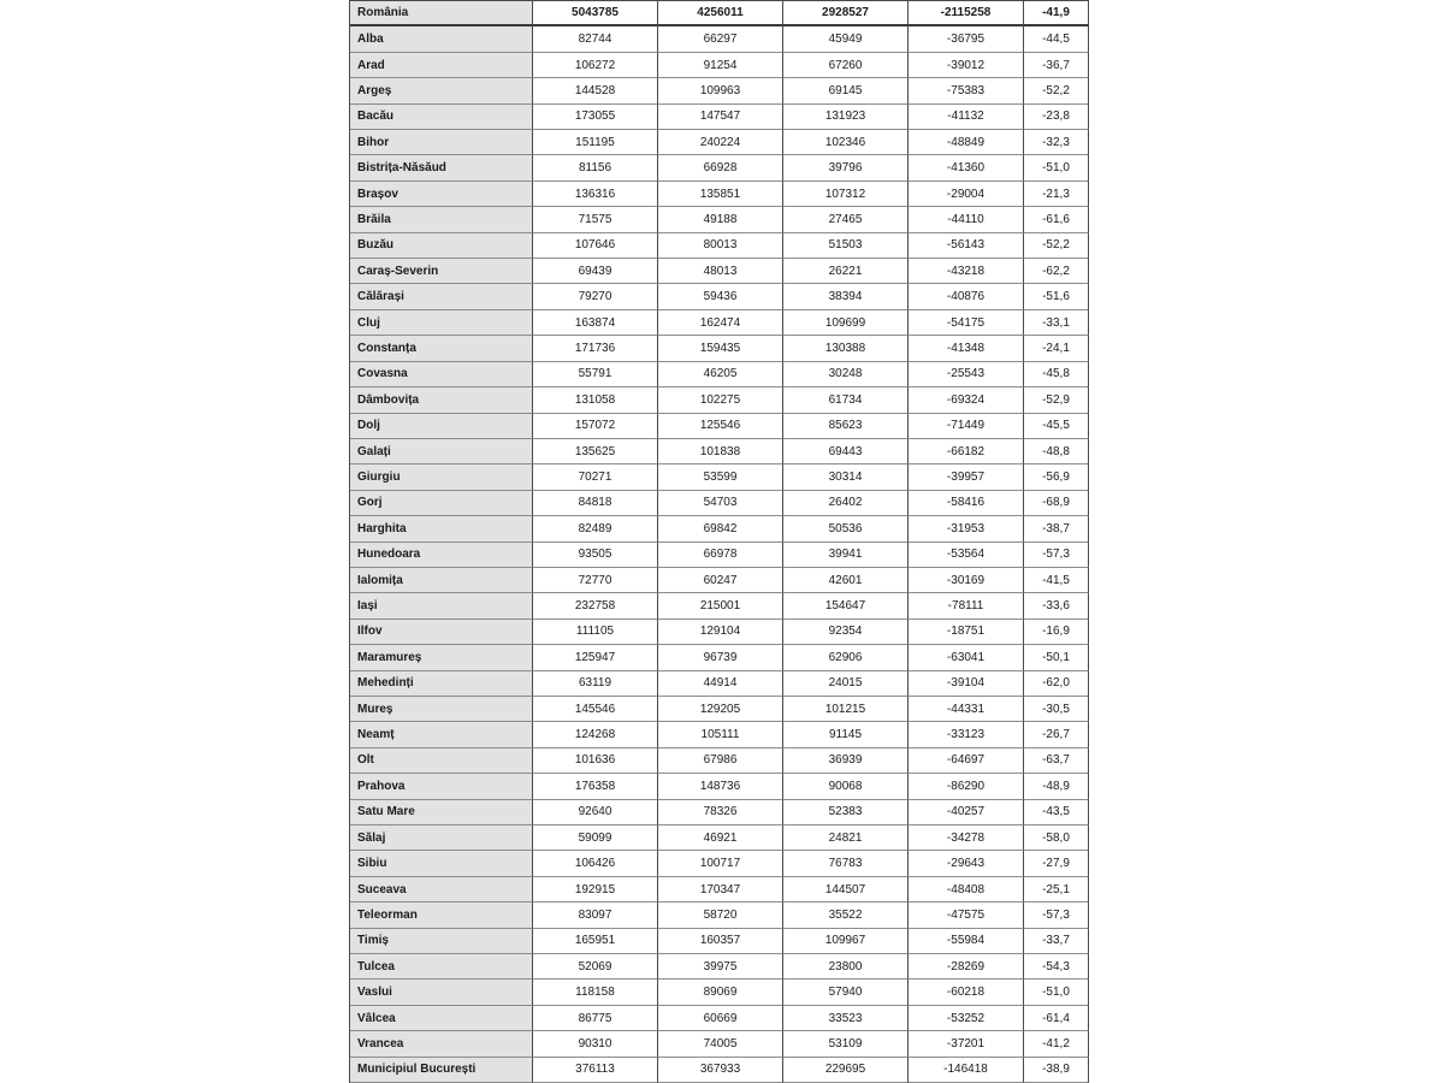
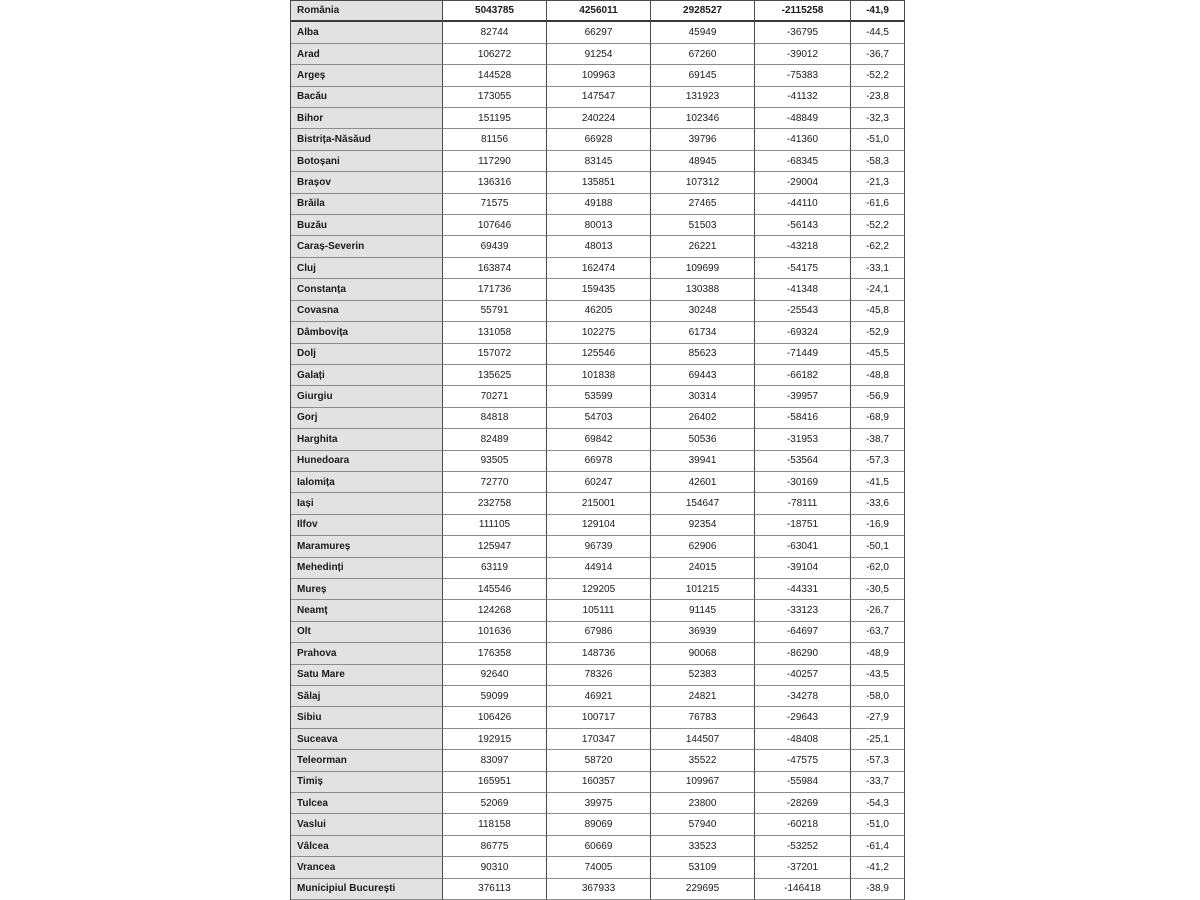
  România
  5043785
  4256011
  2928527
  -2115258
  -41,9
  Alba
  82744
  66297
  45949
  -36795
  -44,5
  Arad
  106272
  91254
  67260
  -39012
  -36,7
  Argeș
  144528
  109963
  69145
  -75383
  -52,2
  Bacău
  173055
  147547
  131923
  -41132
  -23,8
  Bihor
  151195
  240224
  102346
  -48849
  -32,3
  Bistrița-Năsăud
  81156
  66928
  39796
  -41360
  -51,0
+ Botoșani
+ 117290
+ 83145
+ 48945
+ -68345
+ -58,3
  Brașov
  136316
  135851
  107312
  -29004
  -21,3
  Brăila
  71575
  49188
  27465
  -44110
  -61,6
  Buzău
  107646
  80013
  51503
  -56143
  -52,2
  Caraș-Severin
  69439
  48013
  26221
  -43218
  -62,2
- Călărași
- 79270
- 59436
- 38394
- -40876
- -51,6
  Cluj
  163874
  162474
  109699
  -54175
  -33,1
  Constanța
  171736
  159435
  130388
  -41348
  -24,1
  Covasna
  55791
  46205
  30248
  -25543
  -45,8
  Dâmbovița
  131058
  102275
  61734
  -69324
  -52,9
  Dolj
  157072
  125546
  85623
  -71449
  -45,5
  Galați
  135625
  101838
  69443
  -66182
  -48,8
  Giurgiu
  70271
  53599
  30314
  -39957
  -56,9
  Gorj
  84818
  54703
  26402
  -58416
  -68,9
  Harghita
  82489
  69842
  50536
  -31953
  -38,7
  Hunedoara
  93505
  66978
  39941
  -53564
  -57,3
  Ialomița
  72770
  60247
  42601
  -30169
  -41,5
  Iași
  232758
  215001
  154647
  -78111
  -33,6
  Ilfov
  111105
  129104
  92354
  -18751
  -16,9
  Maramureș
  125947
  96739
  62906
  -63041
  -50,1
  Mehedinți
  63119
  44914
  24015
  -39104
  -62,0
  Mureș
  145546
  129205
  101215
  -44331
  -30,5
  Neamț
  124268
  105111
  91145
  -33123
  -26,7
  Olt
  101636
  67986
  36939
  -64697
  -63,7
  Prahova
  176358
  148736
  90068
  -86290
  -48,9
  Satu Mare
  92640
  78326
  52383
  -40257
  -43,5
  Sălaj
  59099
  46921
  24821
  -34278
  -58,0
  Sibiu
  106426
  100717
  76783
  -29643
  -27,9
  Suceava
  192915
  170347
  144507
  -48408
  -25,1
  Teleorman
  83097
  58720
  35522
  -47575
  -57,3
  Timiș
  165951
  160357
  109967
  -55984
  -33,7
  Tulcea
  52069
  39975
  23800
  -28269
  -54,3
  Vaslui
  118158
  89069
  57940
  -60218
  -51,0
  Vâlcea
  86775
  60669
  33523
  -53252
  -61,4
  Vrancea
  90310
  74005
  53109
  -37201
  -41,2
  Municipiul București
  376113
  367933
  229695
  -146418
  -38,9
